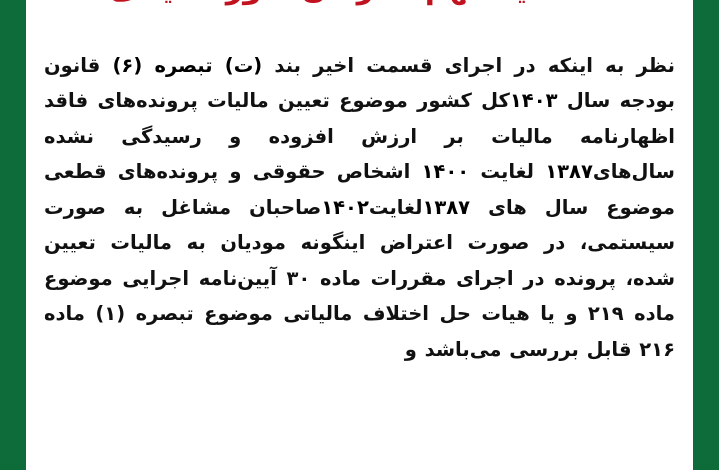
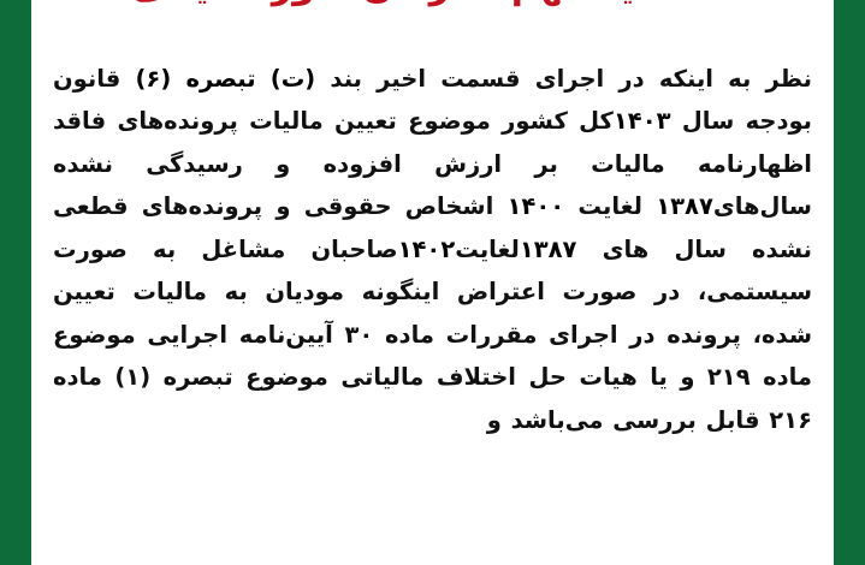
- نظر به اینکه در اجرای قسمت اخیر بند (ت) تبصره (۶) قانون بودجه سال ۱۴۰۳کل کشور موضوع تعیین مالیات پرونده‌های فاقد اظهارنامه مالیات بر ارزش افزوده و رسیدگی نشده سال‌های۱۳۸۷ لغایت ۱۴۰۰ اشخاص حقوقی و پرونده‌های قطعی موضوع سال های ۱۳۸۷لغایت۱۴۰۲صاحبان مشاغل به صورت سیستمی، در صورت اعتراض اینگونه مودیان به مالیات تعیین شده، پرونده در اجرای مقررات ماده ۳۰ آیین‌نامه اجرایی موضوع ماده ۲۱۹ و یا هیات حل اختلاف مالیاتی موضوع تبصره (۱) ماده ۲۱۶ قابل بررسی می‌باشد و
+ نظر به اینکه در اجرای قسمت اخیر بند (ت) تبصره (۶) قانون بودجه سال ۱۴۰۳کل کشور موضوع تعیین مالیات پرونده‌های فاقد اظهارنامه مالیات بر ارزش افزوده و رسیدگی نشده سال‌های۱۳۸۷ لغایت ۱۴۰۰ اشخاص حقوقی و پرونده‌های قطعی نشده سال های ۱۳۸۷لغایت۱۴۰۲صاحبان مشاغل به صورت سیستمی، در صورت اعتراض اینگونه مودیان به مالیات تعیین شده، پرونده در اجرای مقررات ماده ۳۰ آیین‌نامه اجرایی موضوع ماده ۲۱۹ و یا هیات حل اختلاف مالیاتی موضوع تبصره (۱) ماده ۲۱۶ قابل بررسی می‌باشد و
